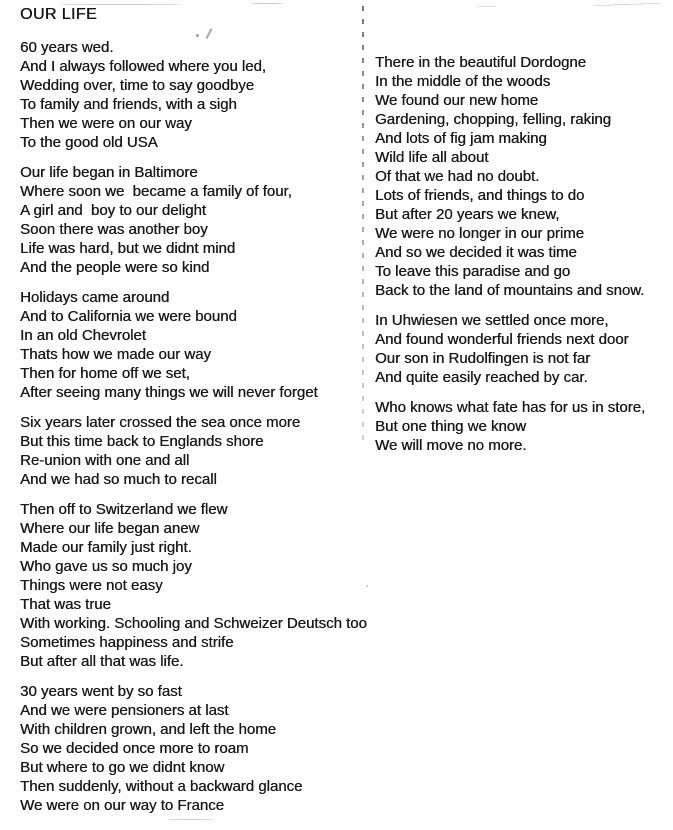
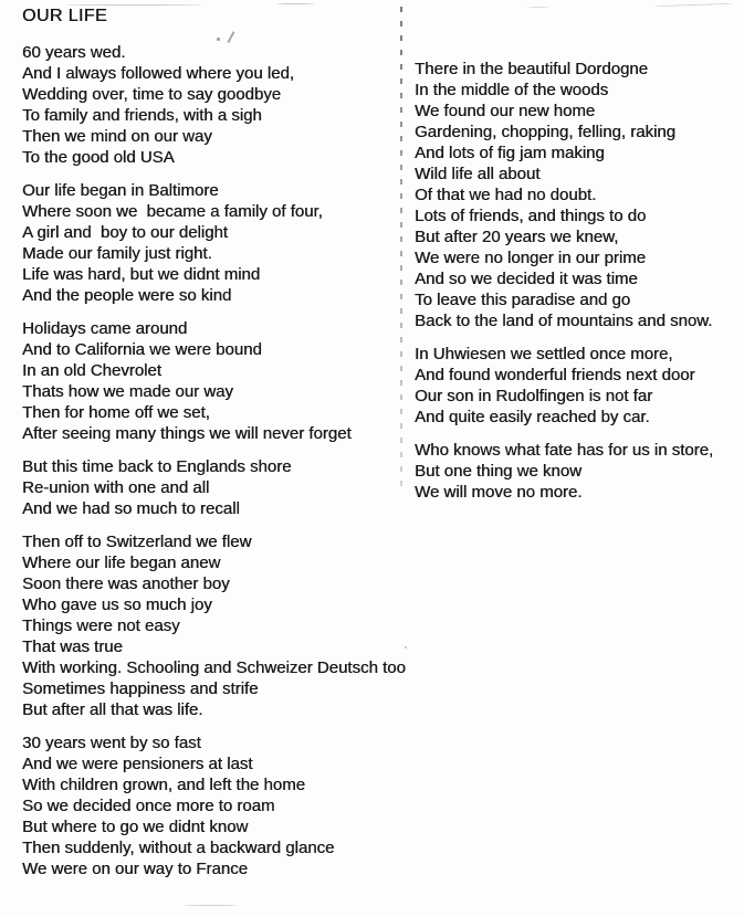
  OUR LIFE
  60 years wed.
  And I always followed where you led,
  Wedding over, time to say goodbye
  To family and friends, with a sigh
- Then we were on our way
+ Then we mind on our way
  To the good old USA
  Our life began in Baltimore
  Where soon we became a family of four,
  A girl and boy to our delight
- Soon there was another boy
+ Made our family just right.
  Life was hard, but we didnt mind
  And the people were so kind
  Holidays came around
  And to California we were bound
  In an old Chevrolet
  Thats how we made our way
  Then for home off we set,
  After seeing many things we will never forget
- Six years later crossed the sea once more
  But this time back to Englands shore
  Re-union with one and all
  And we had so much to recall
  Then off to Switzerland we flew
  Where our life began anew
- Made our family just right.
+ Soon there was another boy
  Who gave us so much joy
  Things were not easy
  That was true
  With working. Schooling and Schweizer Deutsch too
  Sometimes happiness and strife
  But after all that was life.
  30 years went by so fast
  And we were pensioners at last
  With children grown, and left the home
  So we decided once more to roam
  But where to go we didnt know
  Then suddenly, without a backward glance
  We were on our way to France
  There in the beautiful Dordogne
  In the middle of the woods
  We found our new home
  Gardening, chopping, felling, raking
  And lots of fig jam making
  Wild life all about
  Of that we had no doubt.
  Lots of friends, and things to do
  But after 20 years we knew,
  We were no longer in our prime
  And so we decided it was time
  To leave this paradise and go
  Back to the land of mountains and snow.
  In Uhwiesen we settled once more,
  And found wonderful friends next door
  Our son in Rudolfingen is not far
  And quite easily reached by car.
  Who knows what fate has for us in store,
  But one thing we know
  We will move no more.
